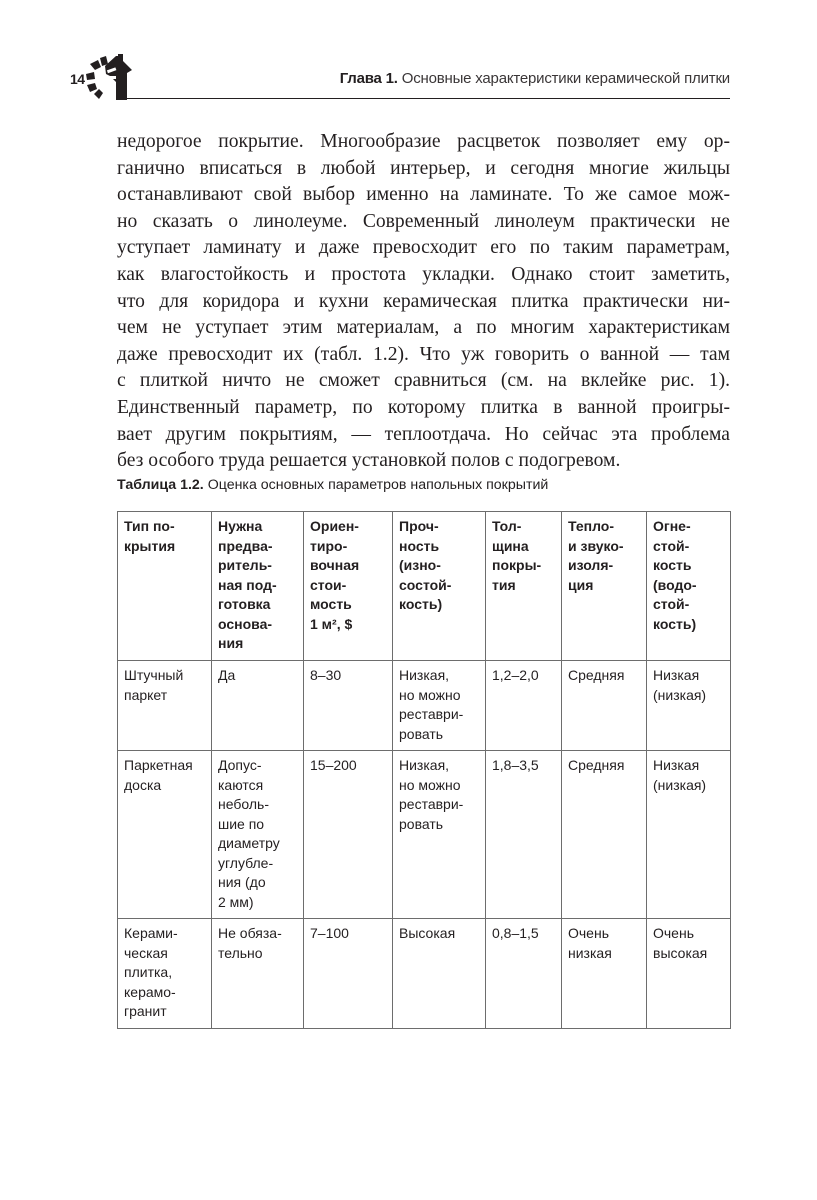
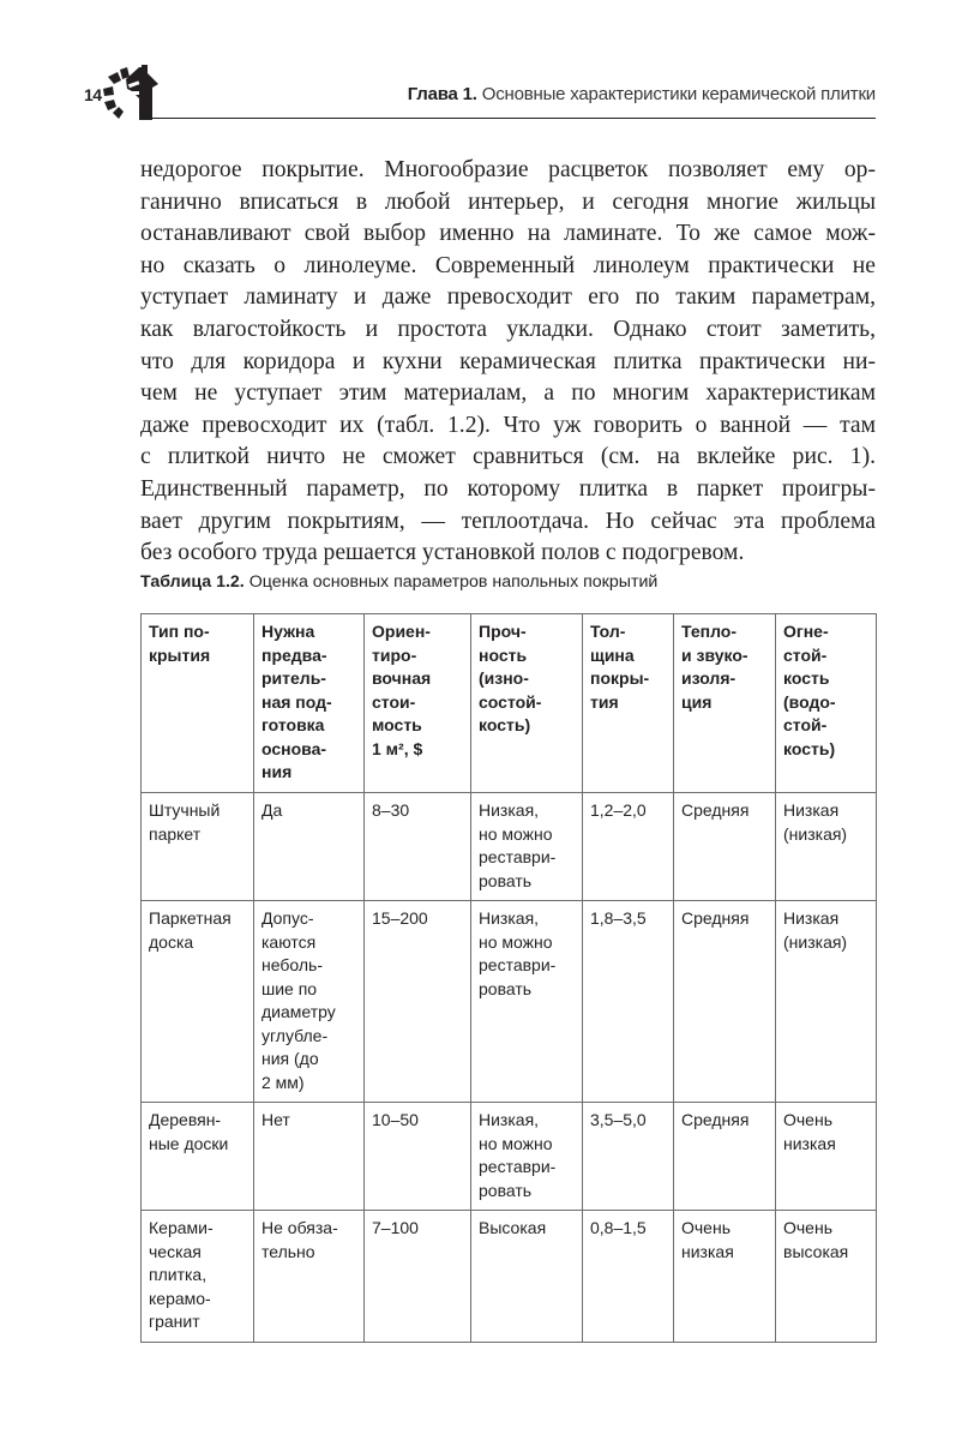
  14
  Глава 1. Основные характеристики керамической плитки
  недорогое покрытие. Многообразие расцветок позволяет ему ор-
  ганично вписаться в любой интерьер, и сегодня многие жильцы
  останавливают свой выбор именно на ламинате. То же самое мож-
  но сказать о линолеуме. Современный линолеум практически не
  уступает ламинату и даже превосходит его по таким параметрам,
  как влагостойкость и простота укладки. Однако стоит заметить,
  что для коридора и кухни керамическая плитка практически ни-
  чем не уступает этим материалам, а по многим характеристикам
  даже превосходит их (табл. 1.2). Что уж говорить о ванной — там
  с плиткой ничто не сможет сравниться (см. на вклейке рис. 1).
- Единственный параметр, по которому плитка в ванной проигры-
+ Единственный параметр, по которому плитка в паркет проигры-
  вает другим покрытиям, — теплоотдача. Но сейчас эта проблема
  без особого труда решается установкой полов с подогревом.
  Таблица 1.2. Оценка основных параметров напольных покрытий
  Тип по-крытия	Нужнапредва-ритель-ная под-готовкаоснова-ния	Ориен-тиро-вочнаястои-мость1 м², $	Проч-ность(изно-состой-кость)	Тол-щинапокры-тия	Тепло-и звуко-изоля-ция	Огне-стой-кость(водо-стой-кость)
  Штучныйпаркет	Да	8–30	Низкая,но можнореставри-ровать	1,2–2,0	Средняя	Низкая(низкая)
  Паркетнаядоска	Допус-каютсянеболь-шие подиаметрууглубле-ния (до2 мм)	15–200	Низкая,но можнореставри-ровать	1,8–3,5	Средняя	Низкая(низкая)
+ Деревян-ные доски	Нет	10–50	Низкая,но можнореставри-ровать	3,5–5,0	Средняя	Оченьнизкая
  Керами-ческаяплитка,керамо-гранит	Не обяза-тельно	7–100	Высокая	0,8–1,5	Оченьнизкая	Оченьвысокая
